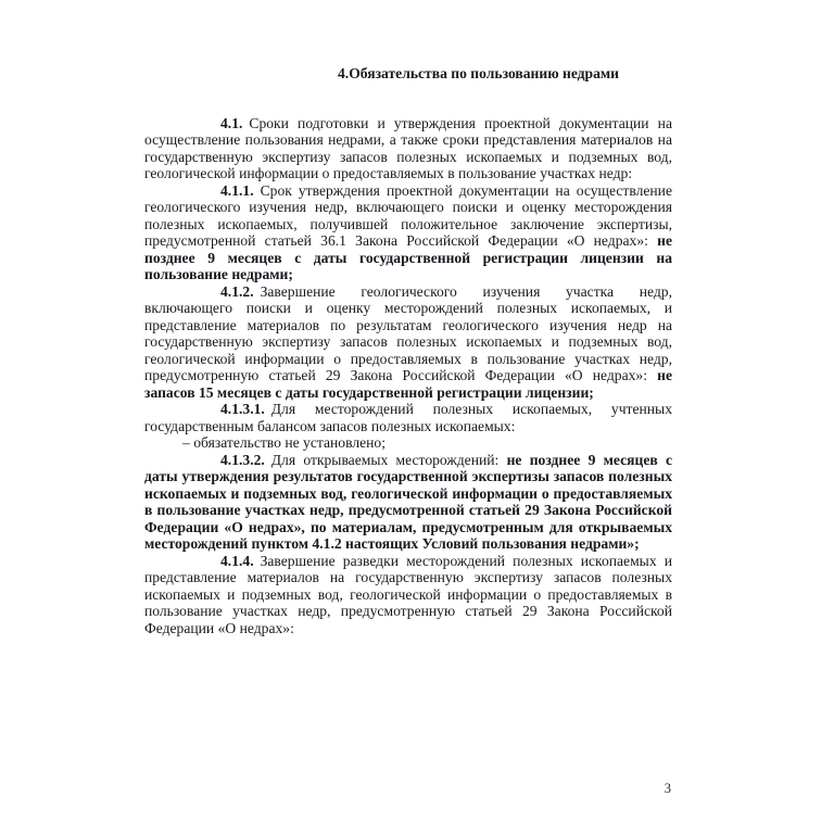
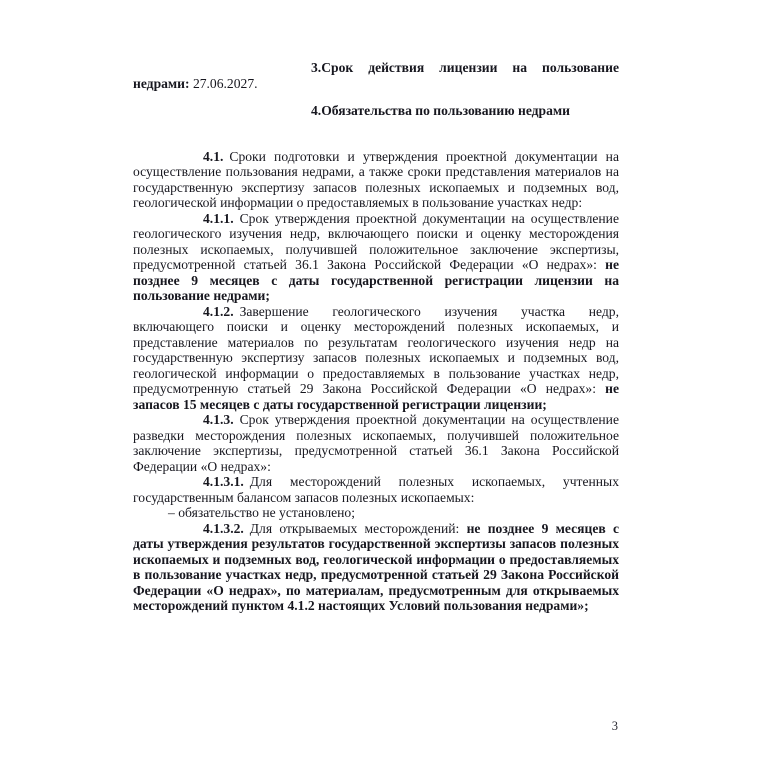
+ 3.Срок действия лицензии на пользование недрами: 27.06.2027.
  4.Обязательства по пользованию недрами
  4.1. Сроки подготовки и утверждения проектной документации на осуществление пользования недрами, а также сроки представления материалов на государственную экспертизу запасов полезных ископаемых и подземных вод, геологической информации о предоставляемых в пользование участках недр:
  4.1.1. Срок утверждения проектной документации на осуществление геологического изучения недр, включающего поиски и оценку месторождения полезных ископаемых, получившей положительное заключение экспертизы, предусмотренной статьей 36.1 Закона Российской Федерации «О недрах»: не позднее 9 месяцев с даты государственной регистрации лицензии на пользование недрами;
  4.1.2. Завершение геологического изучения участка недр, включающего поиски и оценку месторождений полезных ископаемых, и представление материалов по результатам геологического изучения недр на государственную экспертизу запасов полезных ископаемых и подземных вод, геологической информации о предоставляемых в пользование участках недр, предусмотренную статьей 29 Закона Российской Федерации «О недрах»: не запасов 15 месяцев с даты государственной регистрации лицензии;
+ 4.1.3. Срок утверждения проектной документации на осуществление разведки месторождения полезных ископаемых, получившей положительное заключение экспертизы, предусмотренной статьей 36.1 Закона Российской Федерации «О недрах»:
  4.1.3.1. Для месторождений полезных ископаемых, учтенных государственным балансом запасов полезных ископаемых:
  – обязательство не установлено;
  4.1.3.2. Для открываемых месторождений: не позднее 9 месяцев с даты утверждения результатов государственной экспертизы запасов полезных ископаемых и подземных вод, геологической информации о предоставляемых в пользование участках недр, предусмотренной статьей 29 Закона Российской Федерации «О недрах», по материалам, предусмотренным для открываемых месторождений пунктом 4.1.2 настоящих Условий пользования недрами»;
- 4.1.4. Завершение разведки месторождений полезных ископаемых и представление материалов на государственную экспертизу запасов полезных ископаемых и подземных вод, геологической информации о предоставляемых в пользование участках недр, предусмотренную статьей 29 Закона Российской Федерации «О недрах»:
  3
